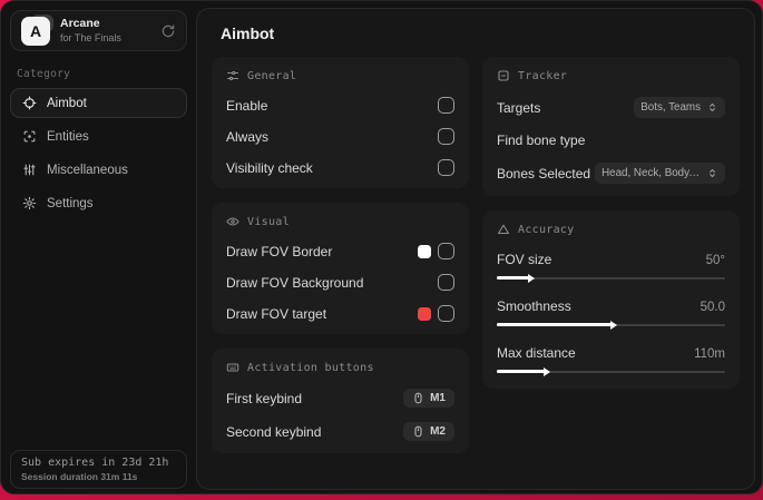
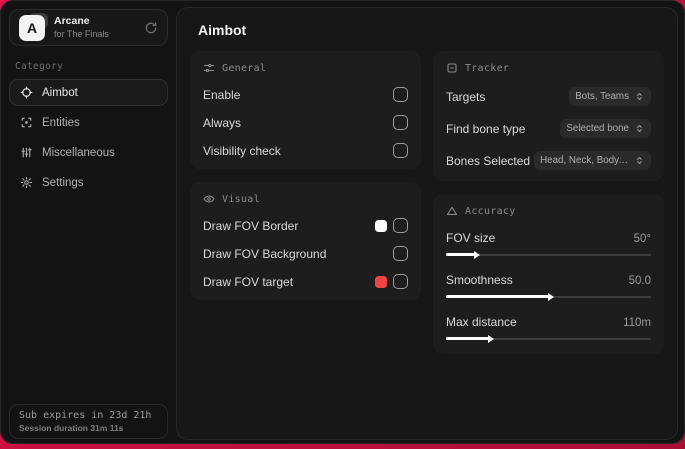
  A
  Arcane
  for The Finals
  Category
  Aimbot
  Entities
  Miscellaneous
  Settings
  Sub expires in 23d 21h
  Session duration 31m 11s
  Aimbot
  General
  Enable
  Always
  Visibility check
  Visual
  Draw FOV Border
  Draw FOV Background
  Draw FOV target
- Activation buttons
- First keybind
- M1
- Second keybind
- M2
  Tracker
  Targets
  Bots, Teams
  Find bone type
+ Selected bone
  Bones Selected
  Head, Neck, Body, P
  Accuracy
  FOV size
  50°
  Smoothness
  50.0
  Max distance
  110m
